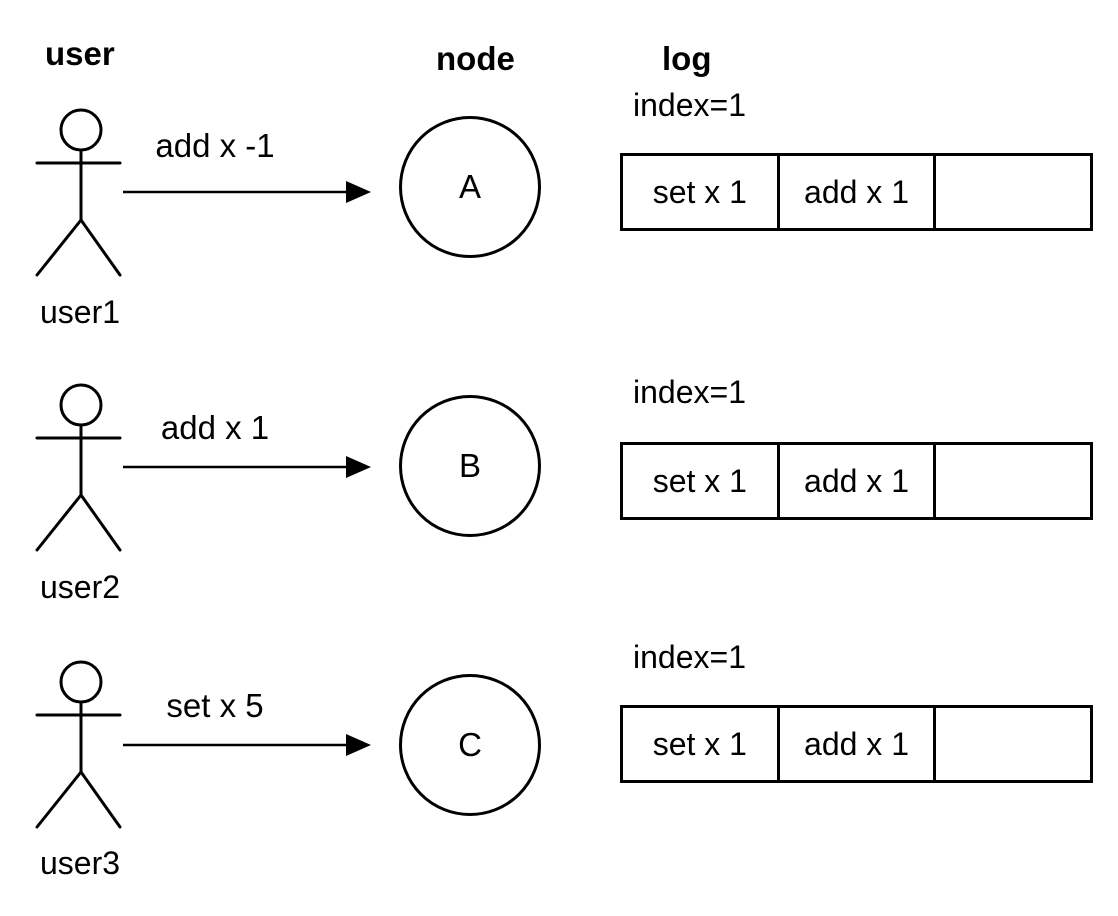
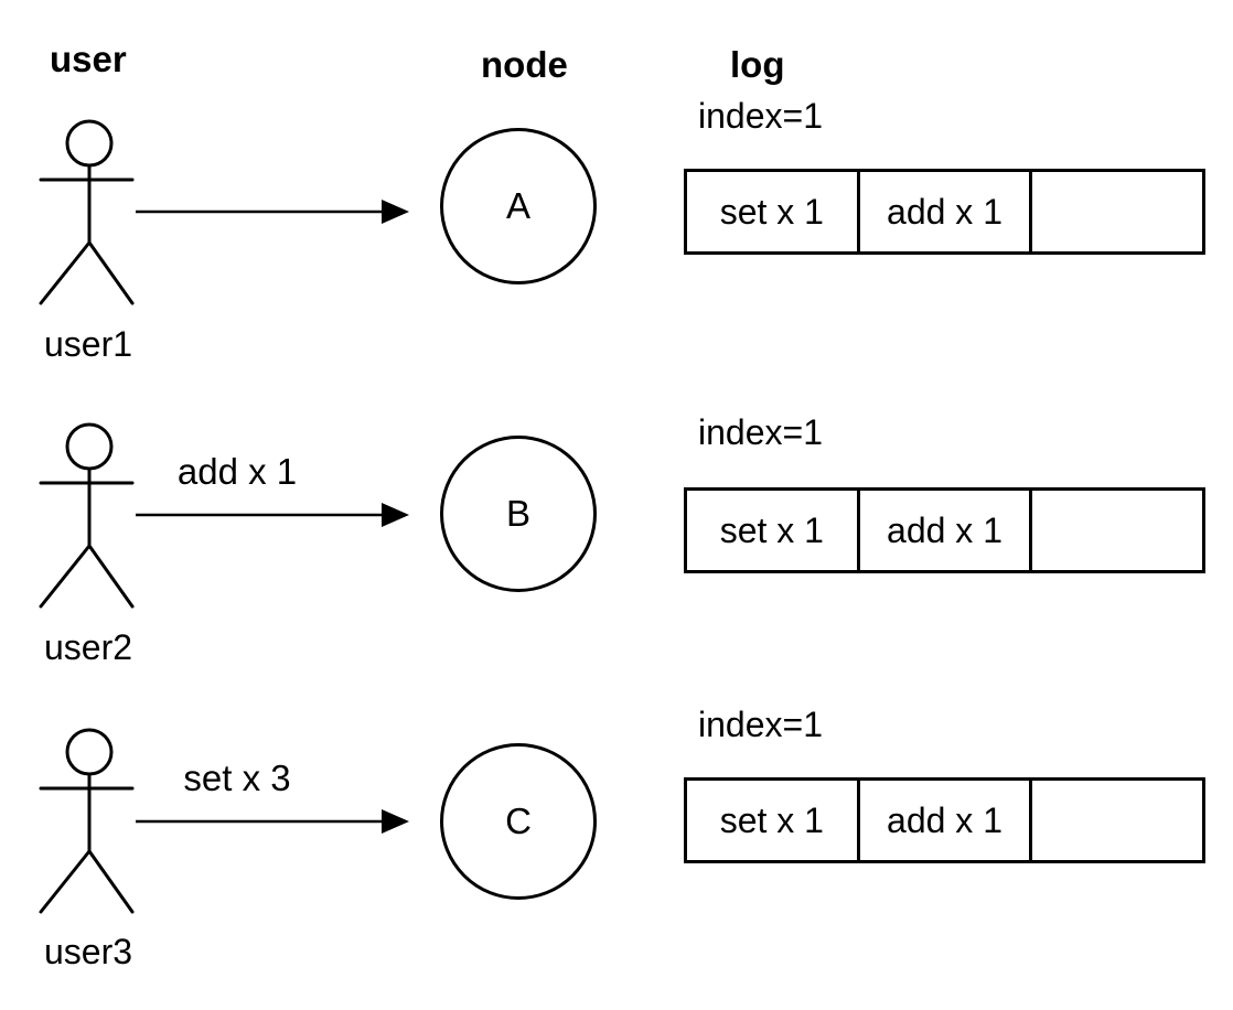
  user
  node
  log
  user1
- add x -1
  A
  index=1
  set x 1
  add x 1
  user2
  add x 1
  B
  index=1
  set x 1
  add x 1
  user3
- set x 5
+ set x 3
  C
  index=1
  set x 1
  add x 1
